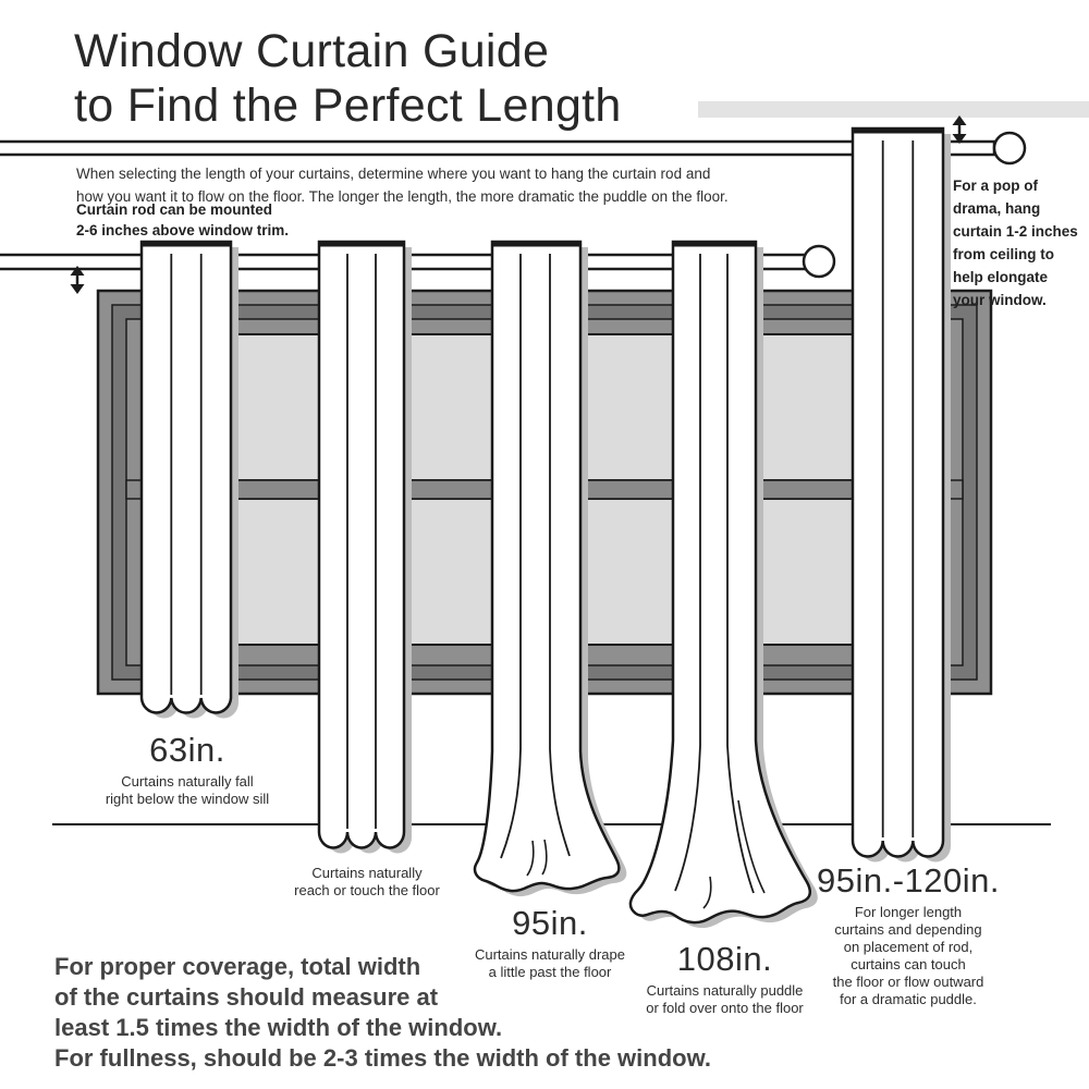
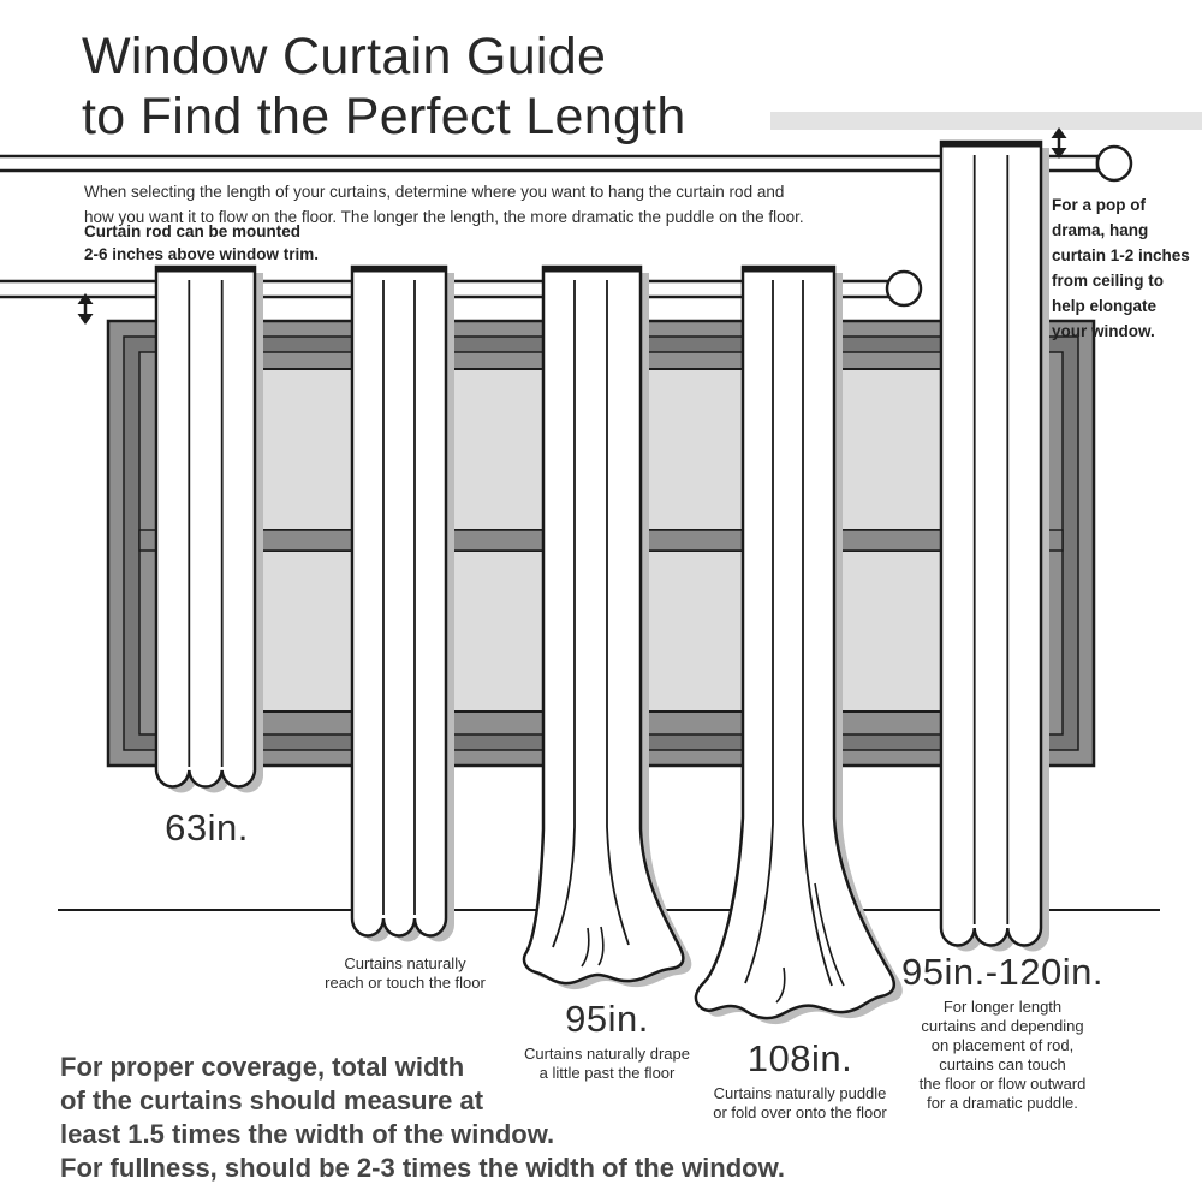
  Window Curtain Guide
  to Find the Perfect Length
  When selecting the length of your curtains, determine where you want to hang the curtain rod and
  how you want it to flow on the floor. The longer the length, the more dramatic the puddle on the floor.
  Curtain rod can be mounted
  2-6 inches above window trim.
  For a pop of
  drama, hang
  curtain 1-2 inches
  from ceiling to
  help elongate
  your window.
  63in.
- Curtains naturally fall
- right below the window sill
  Curtains naturally
  reach or touch the floor
  95in.
  Curtains naturally drape
  a little past the floor
  108in.
  Curtains naturally puddle
  or fold over onto the floor
  95in.-120in.
  For longer length
  curtains and depending
  on placement of rod,
  curtains can touch
  the floor or flow outward
  for a dramatic puddle.
  For proper coverage, total width
  of the curtains should measure at
  least 1.5 times the width of the window.
  For fullness, should be 2-3 times the width of the window.
